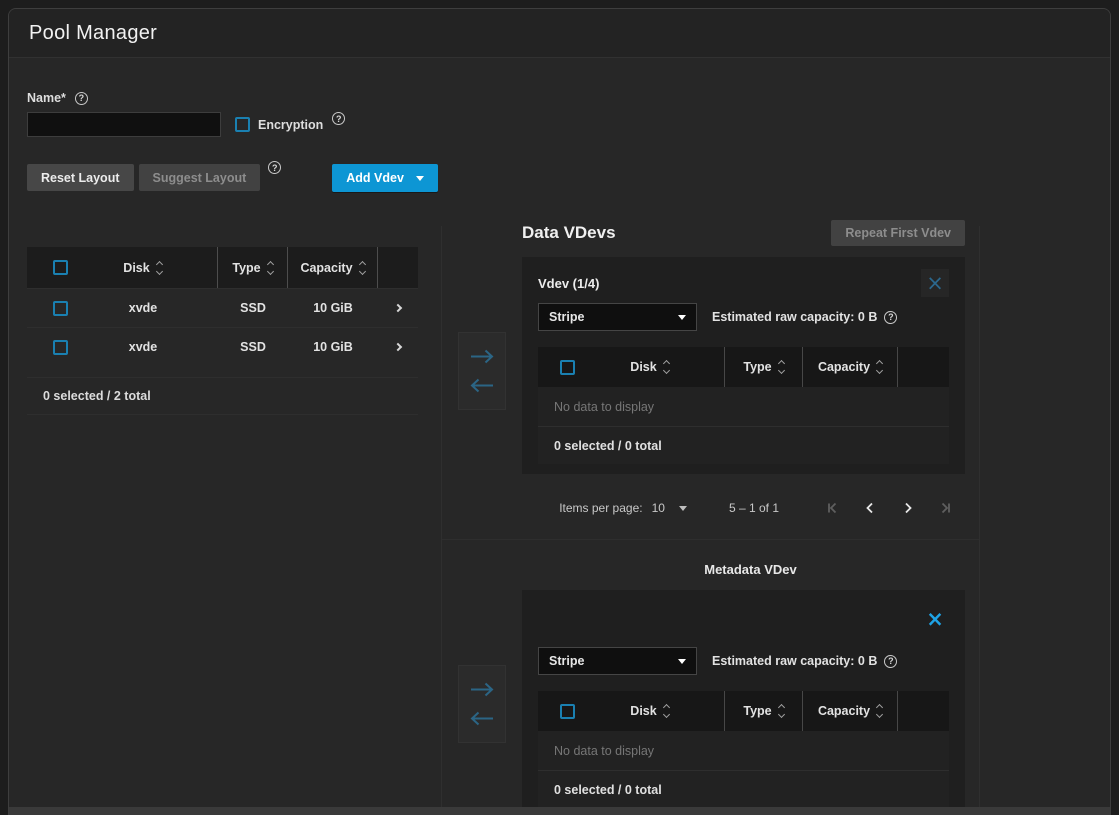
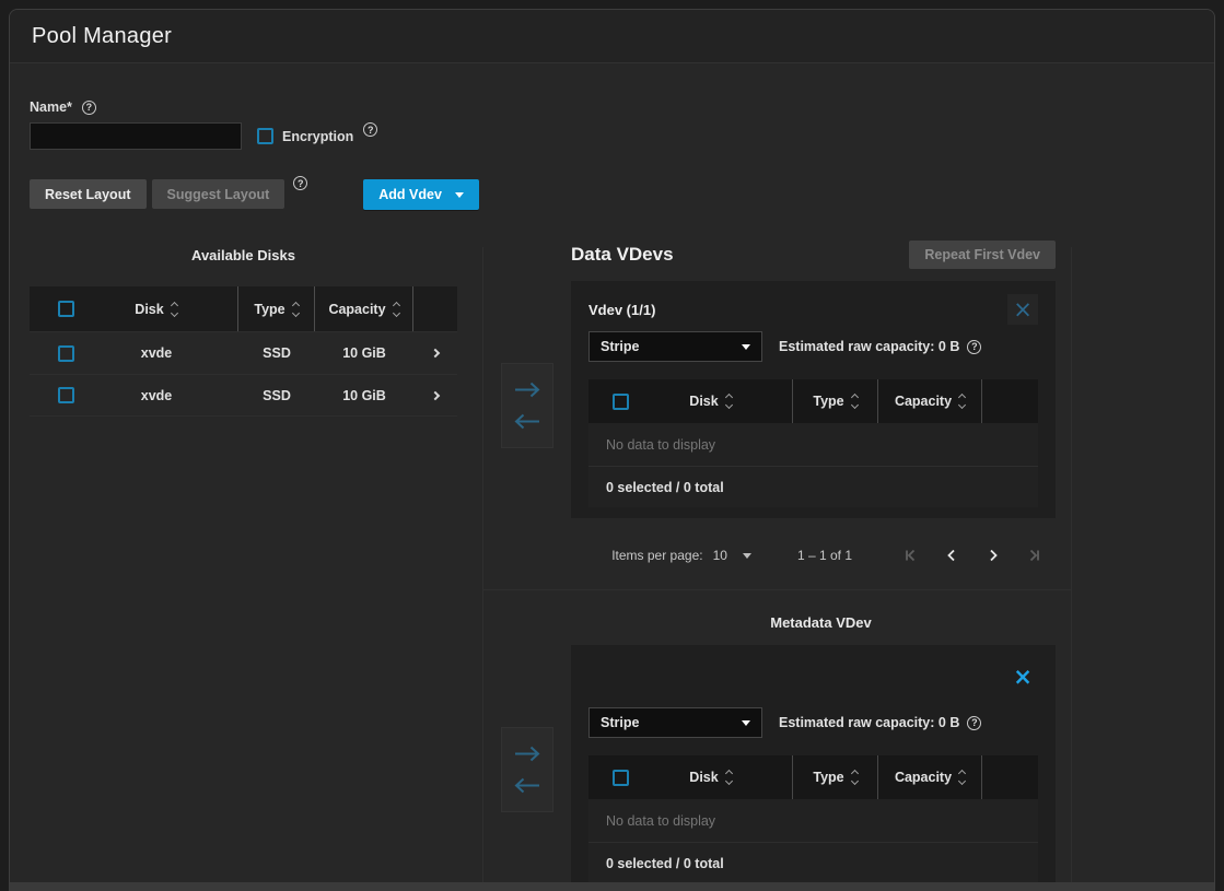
  Pool Manager
  Name*
  ?
  Encryption
  ?
  Reset Layout
  Suggest Layout
  ?
  Add Vdev
+ Available Disks
  Disk
  Type
  Capacity
  xvde
  SSD
  10 GiB
  xvde
  SSD
  10 GiB
- 0 selected / 2 total
  Data VDevs
  Repeat First Vdev
- Vdev (1/4)
+ Vdev (1/1)
  ×
  Stripe
  Estimated raw capacity: 0 B
  ?
  Disk
  Type
  Capacity
  No data to display
  0 selected / 0 total
  Items per page:
  10
- 5 – 1 of 1
+ 1 – 1 of 1
  Metadata VDev
  ×
  Stripe
  Estimated raw capacity: 0 B
  ?
  Disk
  Type
  Capacity
  No data to display
  0 selected / 0 total
